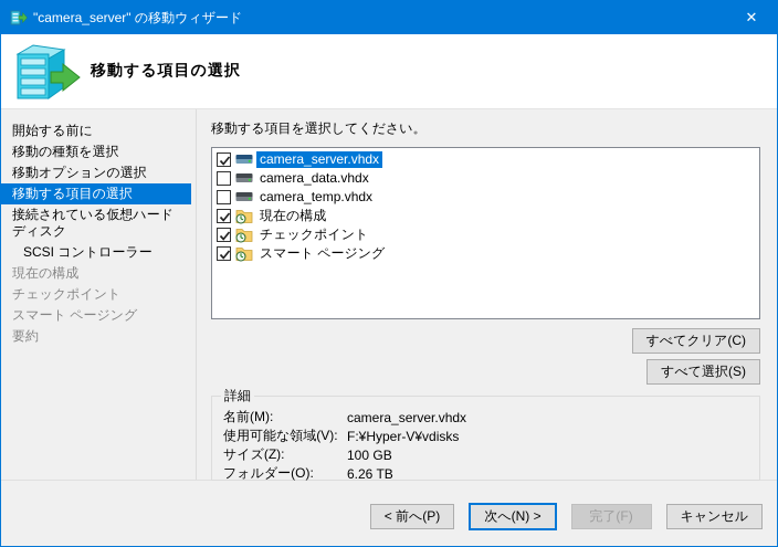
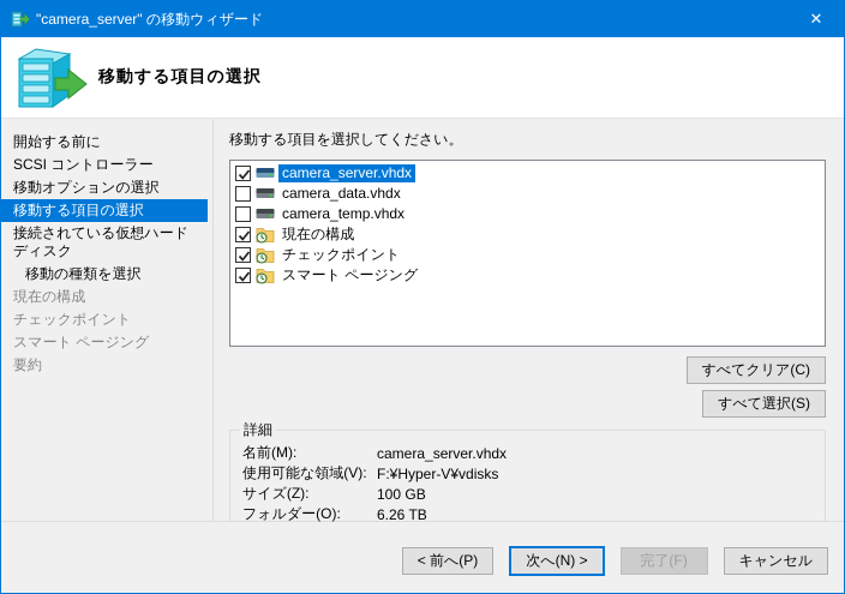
  "camera_server" の移動ウィザード
  ✕
  移動する項目の選択
  開始する前に
- 移動の種類を選択
+ SCSI コントローラー
  移動オプションの選択
  移動する項目の選択
  接続されている仮想ハード ディスク
- SCSI コントローラー
+ 移動の種類を選択
  現在の構成
  チェックポイント
  スマート ページング
  要約
  移動する項目を選択してください。
  camera_server.vhdx
  camera_data.vhdx
  camera_temp.vhdx
  現在の構成
  チェックポイント
  スマート ページング
  すべてクリア(C)
  すべて選択(S)
  詳細
  名前(M):
  camera_server.vhdx
  使用可能な領域(V):
  F:¥Hyper-V¥vdisks
  サイズ(Z):
  100 GB
  フォルダー(O):
  6.26 TB
  < 前へ(P)
  次へ(N) >
  完了(F)
  キャンセル
